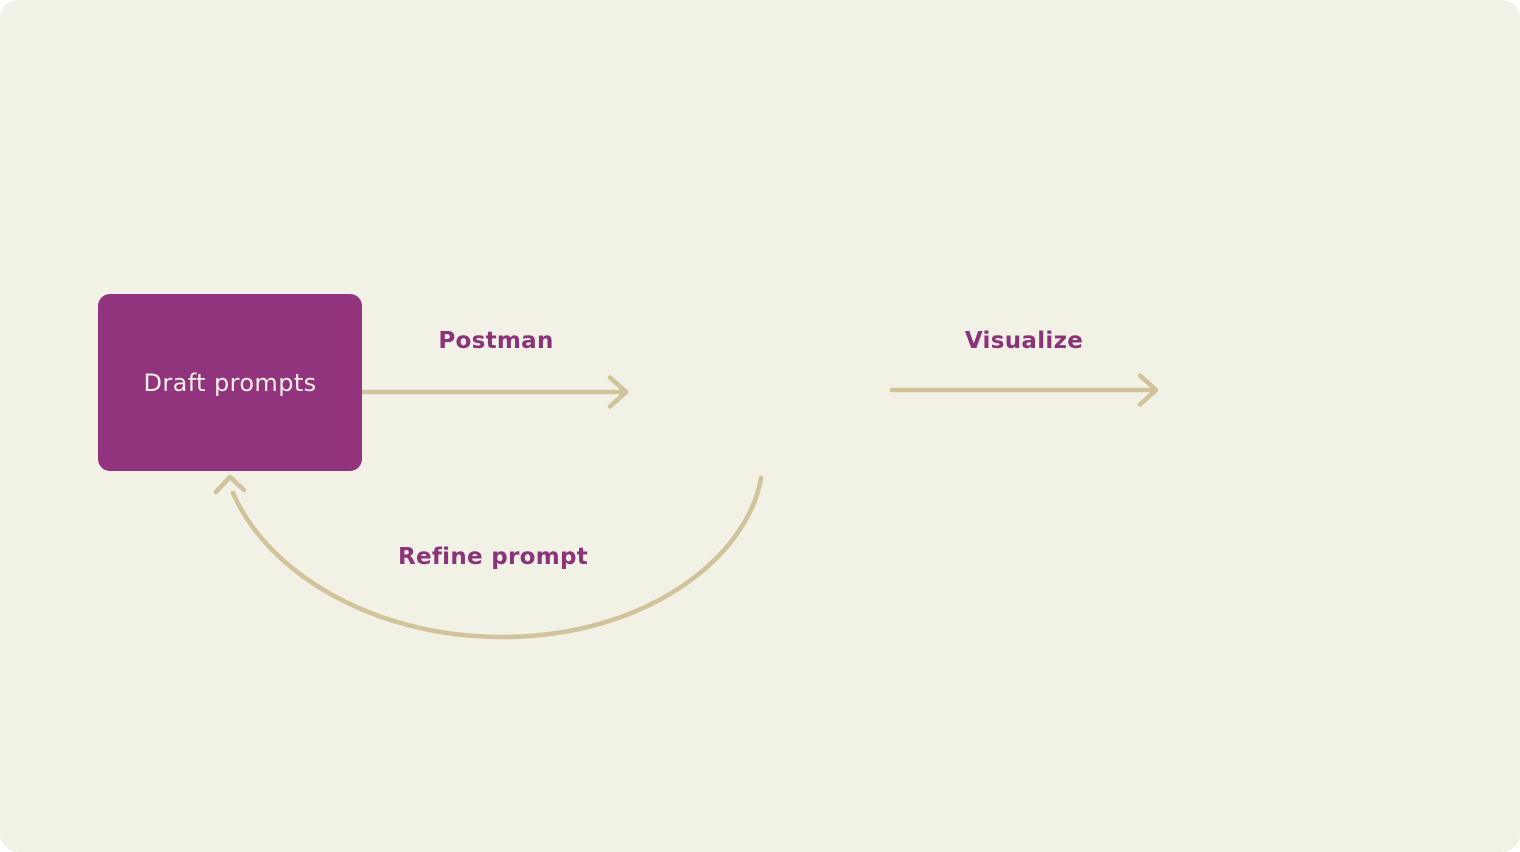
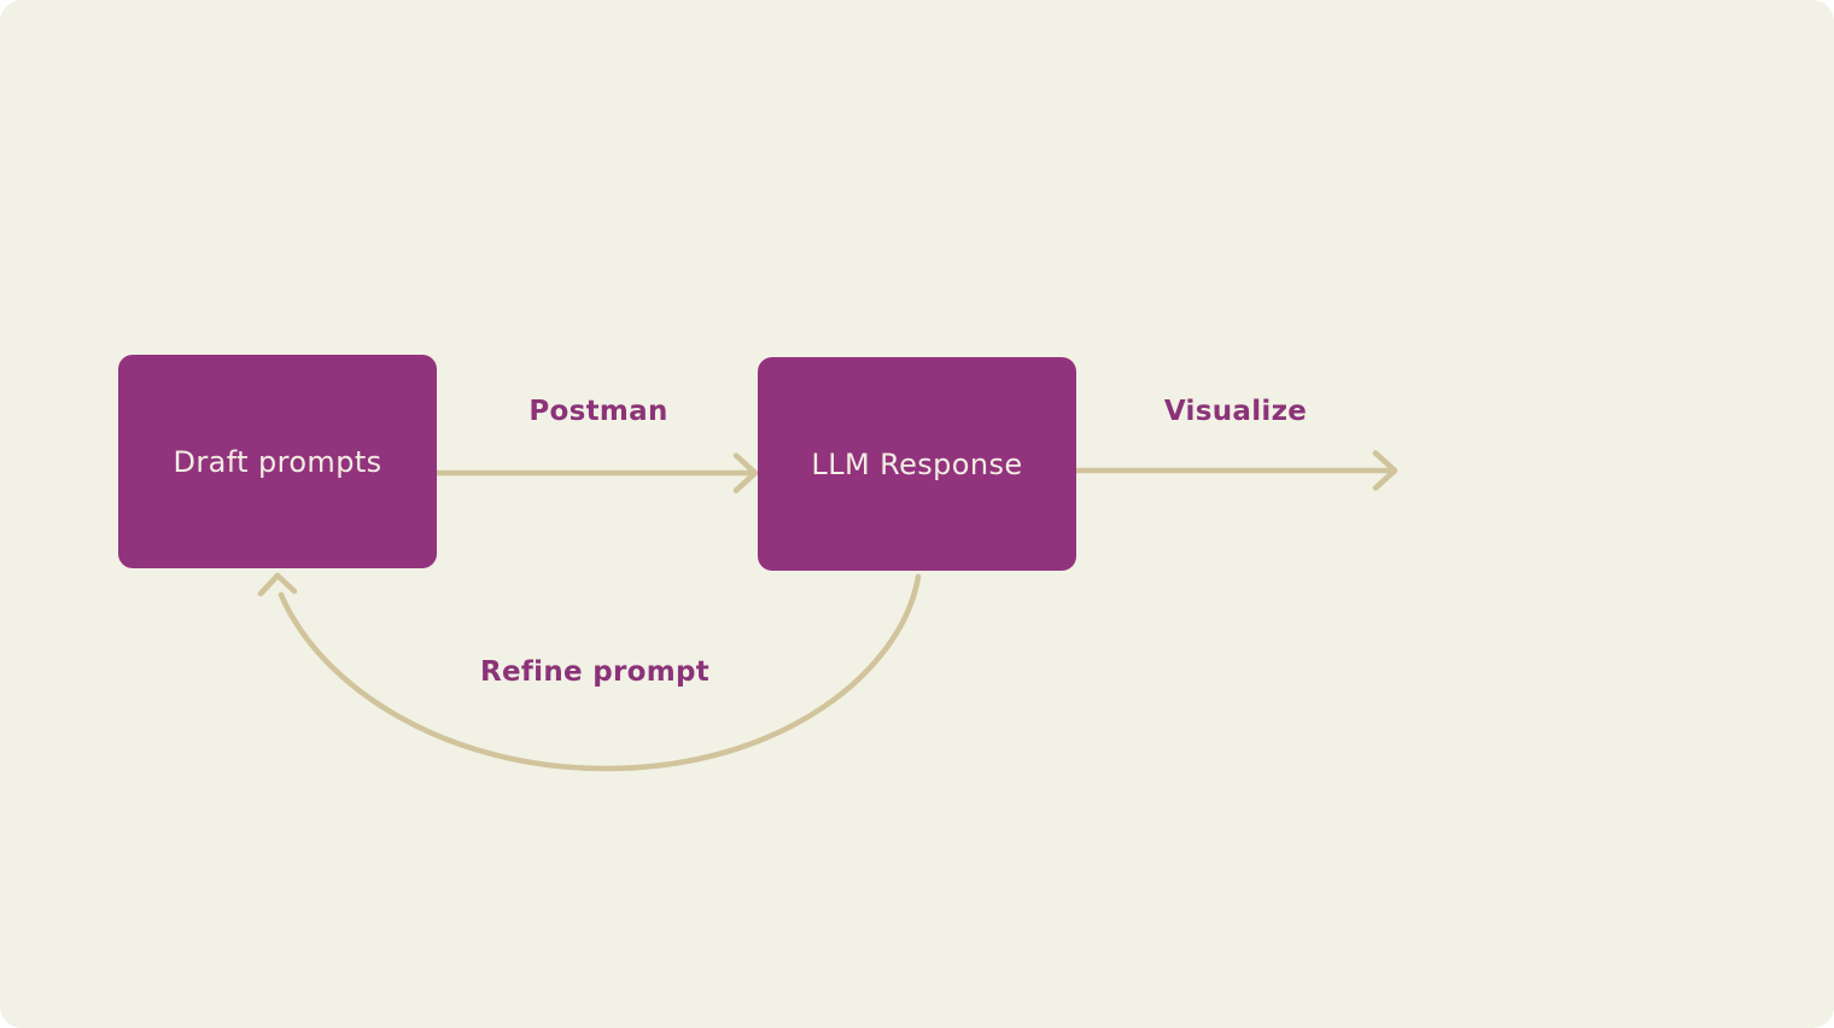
  Draft prompts
+ LLM Response
  Postman
  Visualize
  Refine prompt
